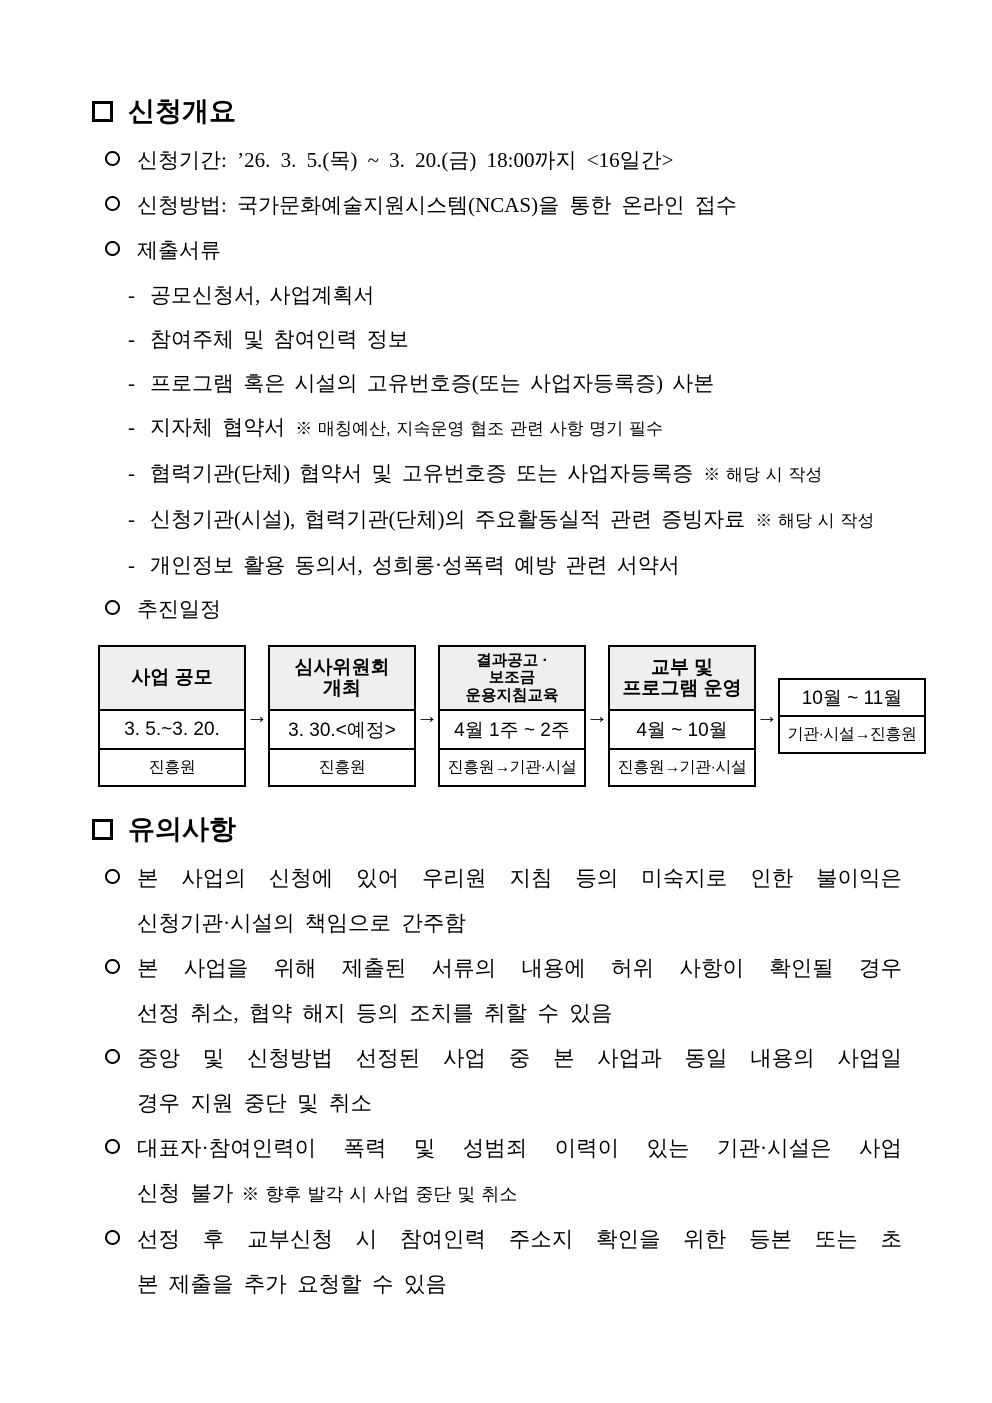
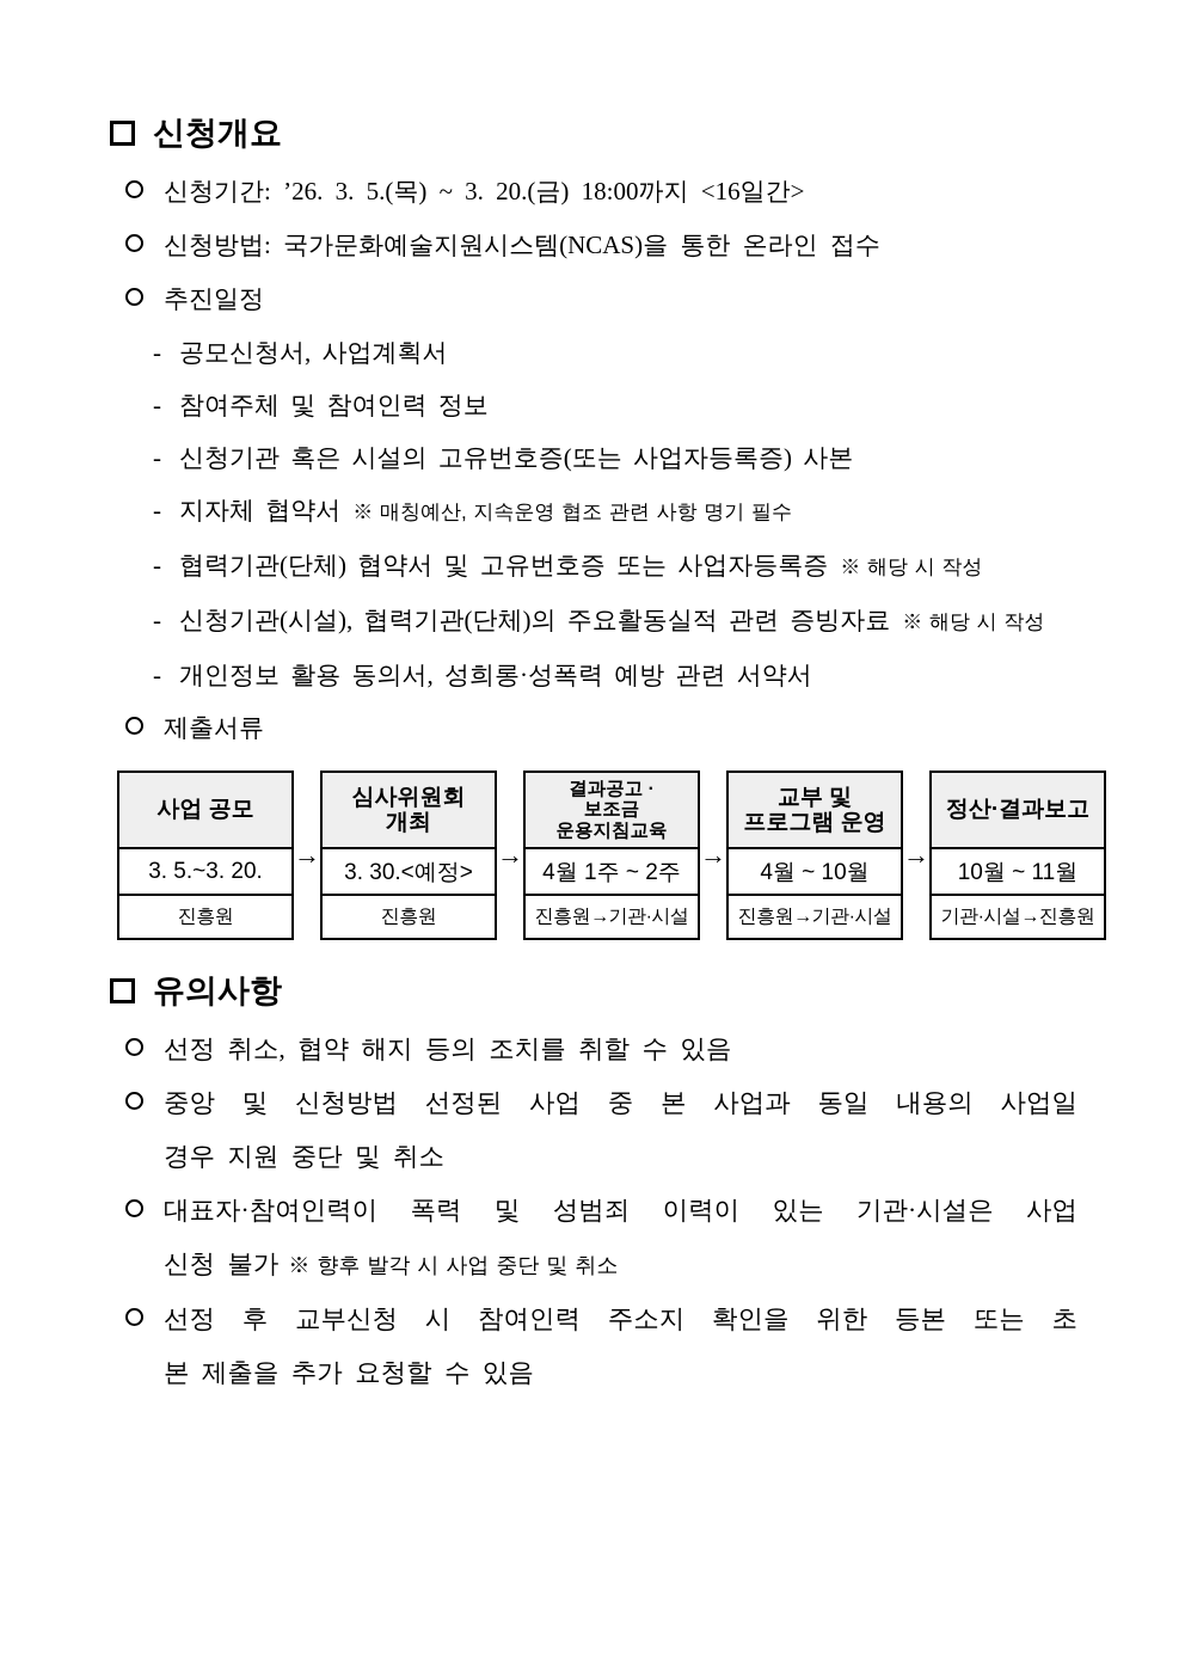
  신청개요
  신청기간: ’26. 3. 5.(목) ~ 3. 20.(금) 18:00까지 <16일간>
  신청방법: 국가문화예술지원시스템(NCAS)을 통한 온라인 접수
- 제출서류
+ 추진일정
  -
  공모신청서, 사업계획서
  -
  참여주체 및 참여인력 정보
  -
- 프로그램 혹은 시설의 고유번호증(또는 사업자등록증) 사본
+ 신청기관 혹은 시설의 고유번호증(또는 사업자등록증) 사본
  -
  지자체 협약서
  ※ 매칭예산, 지속운영 협조 관련 사항 명기 필수
  -
  협력기관(단체) 협약서 및 고유번호증 또는 사업자등록증
  ※ 해당 시 작성
  -
  신청기관(시설), 협력기관(단체)의 주요활동실적 관련 증빙자료
  ※ 해당 시 작성
  -
  개인정보 활용 동의서, 성희롱·성폭력 예방 관련 서약서
- 추진일정
+ 제출서류
  사업 공모
  3. 5.~3. 20.
  진흥원
  →
  심사위원회
  개최
  3. 30.<예정>
  진흥원
  →
  결과공고 ·
  보조금
  운용지침교육
  4월 1주 ~ 2주
  진흥원→기관·시설
  →
  교부 및
  프로그램 운영
  4월 ~ 10월
  진흥원→기관·시설
  →
+ 정산·결과보고
  10월 ~ 11월
  기관·시설→진흥원
  유의사항
- 본 사업의 신청에 있어 우리원 지침 등의 미숙지로 인한 불이익은
- 신청기관·시설의 책임으로 간주함
- 본 사업을 위해 제출된 서류의 내용에 허위 사항이 확인될 경우
  선정 취소, 협약 해지 등의 조치를 취할 수 있음
  중앙 및 신청방법 선정된 사업 중 본 사업과 동일 내용의 사업일
  경우 지원 중단 및 취소
  대표자·참여인력이 폭력 및 성범죄 이력이 있는 기관·시설은 사업
  신청 불가 ※ 향후 발각 시 사업 중단 및 취소
  선정 후 교부신청 시 참여인력 주소지 확인을 위한 등본 또는 초
  본 제출을 추가 요청할 수 있음
